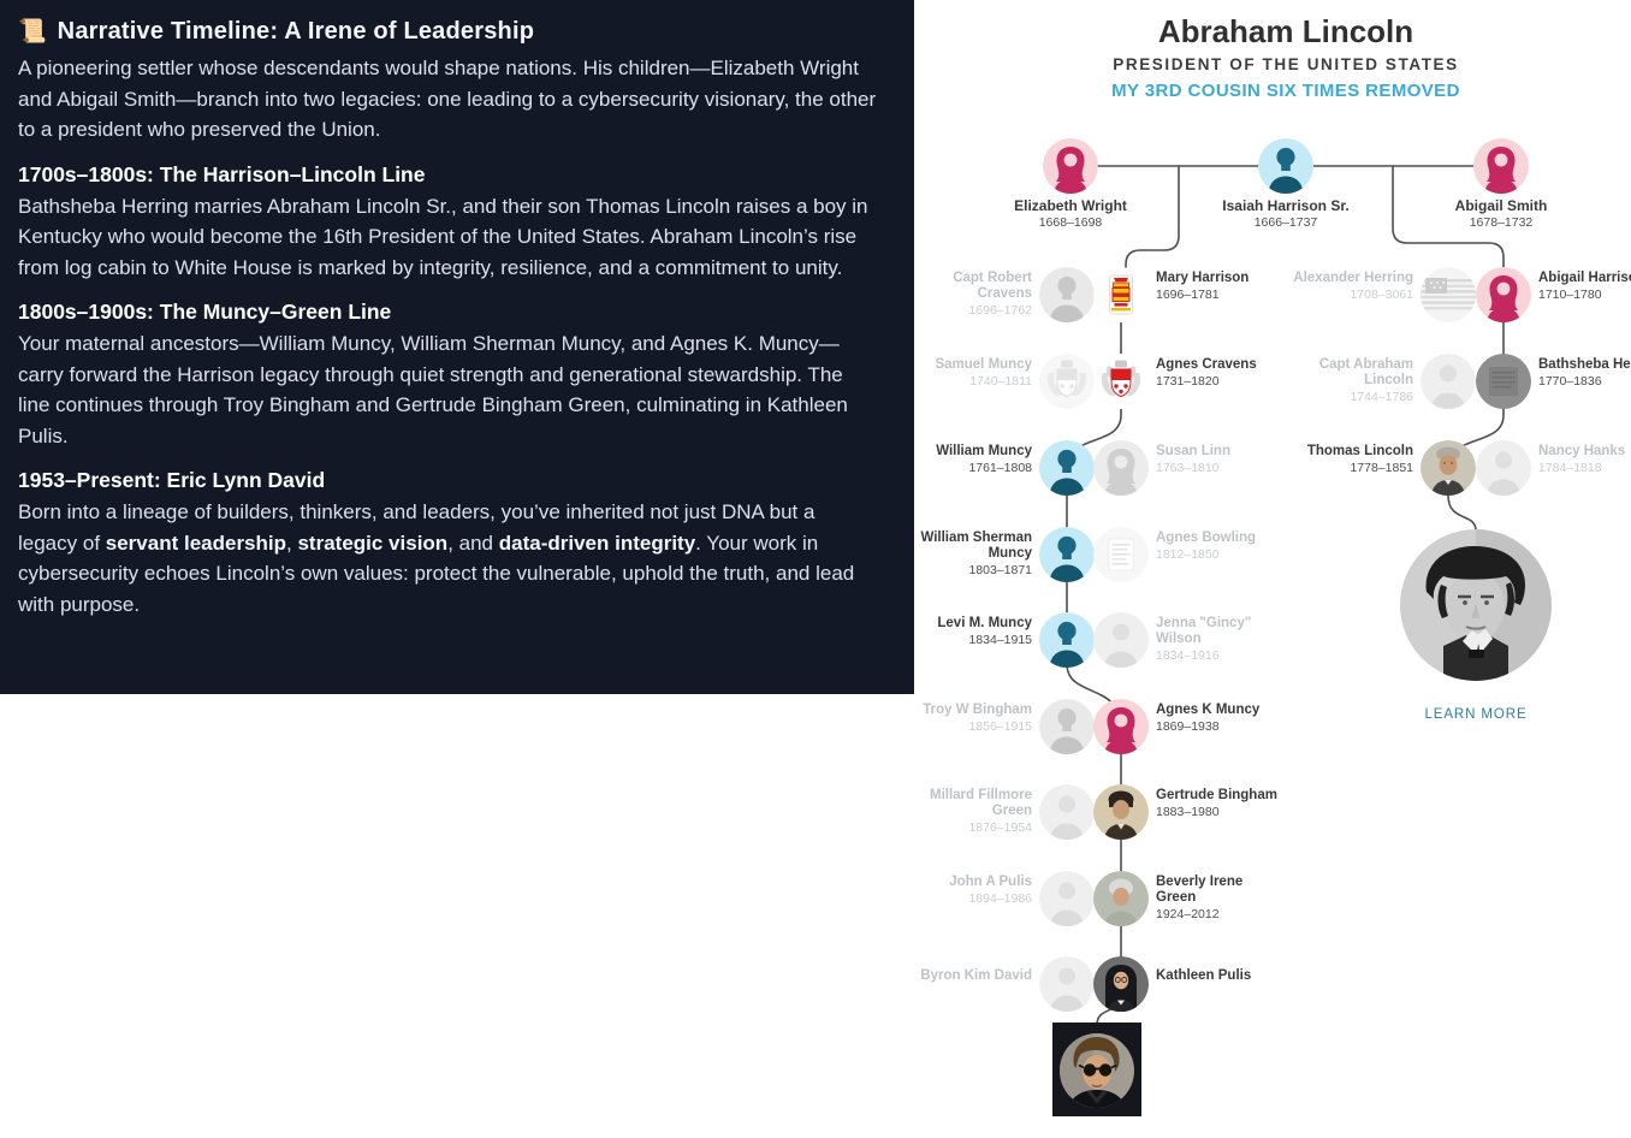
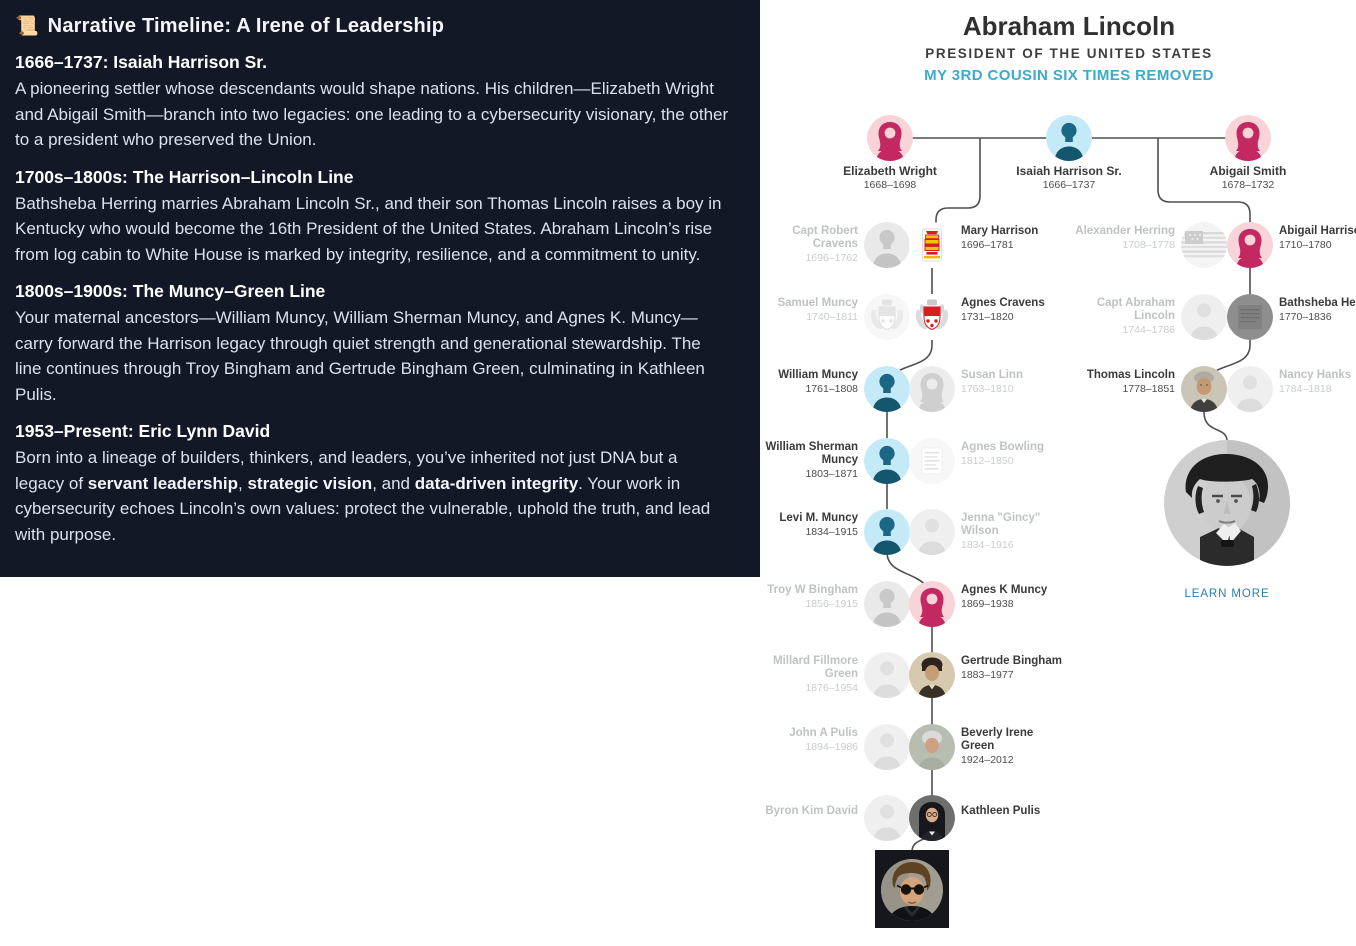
  📜
  Narrative Timeline: A Irene of Leadership
+ 1666–1737: Isaiah Harrison Sr.
  A pioneering settler whose descendants would shape nations. His children—Elizabeth Wright and Abigail Smith—branch into two legacies: one leading to a cybersecurity visionary, the other to a president who preserved the Union.
  1700s–1800s: The Harrison–Lincoln Line
  Bathsheba Herring marries Abraham Lincoln Sr., and their son Thomas Lincoln raises a boy in Kentucky who would become the 16th President of the United States. Abraham Lincoln’s rise from log cabin to White House is marked by integrity, resilience, and a commitment to unity.
  1800s–1900s: The Muncy–Green Line
  Your maternal ancestors—William Muncy, William Sherman Muncy, and Agnes K. Muncy—carry forward the Harrison legacy through quiet strength and generational stewardship. The line continues through Troy Bingham and Gertrude Bingham Green, culminating in Kathleen Pulis.
  1953–Present: Eric Lynn David
  Born into a lineage of builders, thinkers, and leaders, you’ve inherited not just DNA but a legacy of servant leadership, strategic vision, and data-driven integrity. Your work in cybersecurity echoes Lincoln’s own values: protect the vulnerable, uphold the truth, and lead with purpose.
  Abraham Lincoln
  PRESIDENT OF THE UNITED STATES
  MY 3RD COUSIN SIX TIMES REMOVED
  Elizabeth Wright
  1668–1698
  Isaiah Harrison Sr.
  1666–1737
  Abigail Smith
  1678–1732
  Capt Robert Cravens
  1696–1762
  Mary Harrison
  1696–1781
  Samuel Muncy
  1740–1811
  Agnes Cravens
  1731–1820
  William Muncy
  1761–1808
  Susan Linn
  1763–1810
  William Sherman Muncy
  1803–1871
  Agnes Bowling
  1812–1850
  Levi M. Muncy
  1834–1915
  Jenna "Gincy" Wilson
  1834–1916
  Troy W Bingham
  1856–1915
  Agnes K Muncy
  1869–1938
  Millard Fillmore Green
  1876–1954
  Gertrude Bingham
- 1883–1980
+ 1883–1977
  John A Pulis
  1894–1986
  Beverly Irene Green
  1924–2012
  Byron Kim David
  Kathleen Pulis
  Alexander Herring
- 1708–3061
+ 1708–1778
  Abigail Harris
  1710–1780
  Capt Abraham Lincoln
  1744–1786
  1770–1836
  Thomas Lincoln
  1778–1851
  Nancy Hanks
  1784–1818
  LEARN MORE
